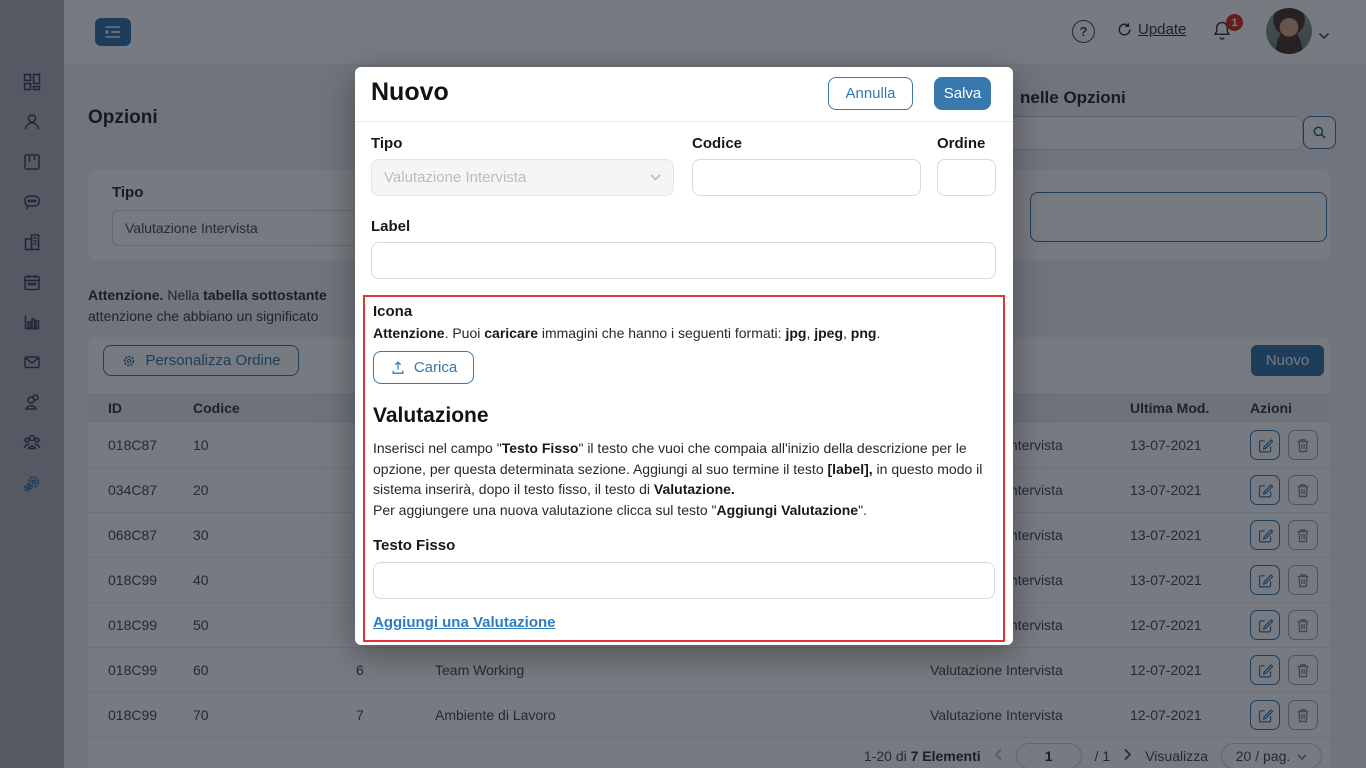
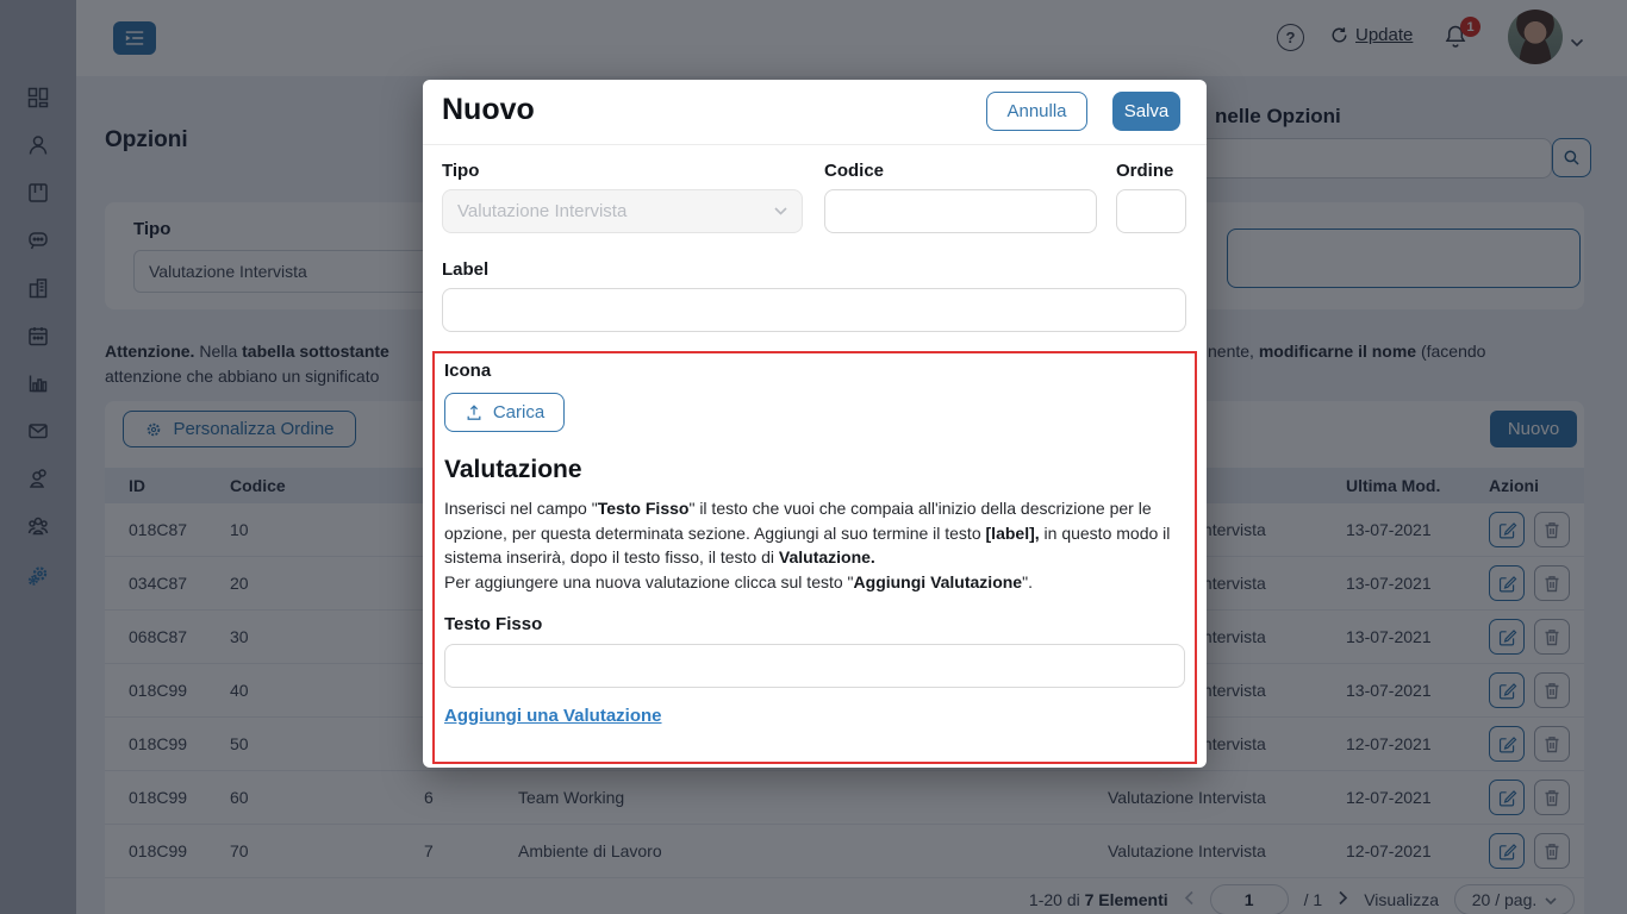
  ?
  Update
  1
  Opzioni
  nelle Opzioni
  Tipo
  Valutazione Intervista
  Attenzione. Nella tabella sottostante
  attenzione che abbiano un significato
+ nente, modificarne il nome (facendo
  Personalizza Ordine
  Nuovo
  ID
  Codice
  Ultima Mod.
  Azioni
  018C87
  10
  13-07-2021
  034C87
  20
  13-07-2021
  068C87
  30
  13-07-2021
  018C99
  40
  13-07-2021
  018C99
  50
  12-07-2021
  018C99
  60
  6
  Team Working
  Valutazione Intervista
  12-07-2021
  018C99
  70
  7
  Ambiente di Lavoro
  Valutazione Intervista
  12-07-2021
  1-20 di 7 Elementi
  1
  / 1
  Visualizza
  20 / pag.
  Nuovo
  Annulla
  Salva
  Tipo
  Valutazione Intervista
  Codice
  Ordine
  Label
  Icona
- Attenzione. Puoi caricare immagini che hanno i seguenti formati: jpg, jpeg, png.
  Carica
  Valutazione
  Inserisci nel campo "Testo Fisso" il testo che vuoi che compaia all'inizio della descrizione per le opzione, per questa determinata sezione. Aggiungi al suo termine il testo [label], in questo modo il sistema inserirà, dopo il testo fisso, il testo di Valutazione.
  Per aggiungere una nuova valutazione clicca sul testo "Aggiungi Valutazione".
  Testo Fisso
  Aggiungi una Valutazione
